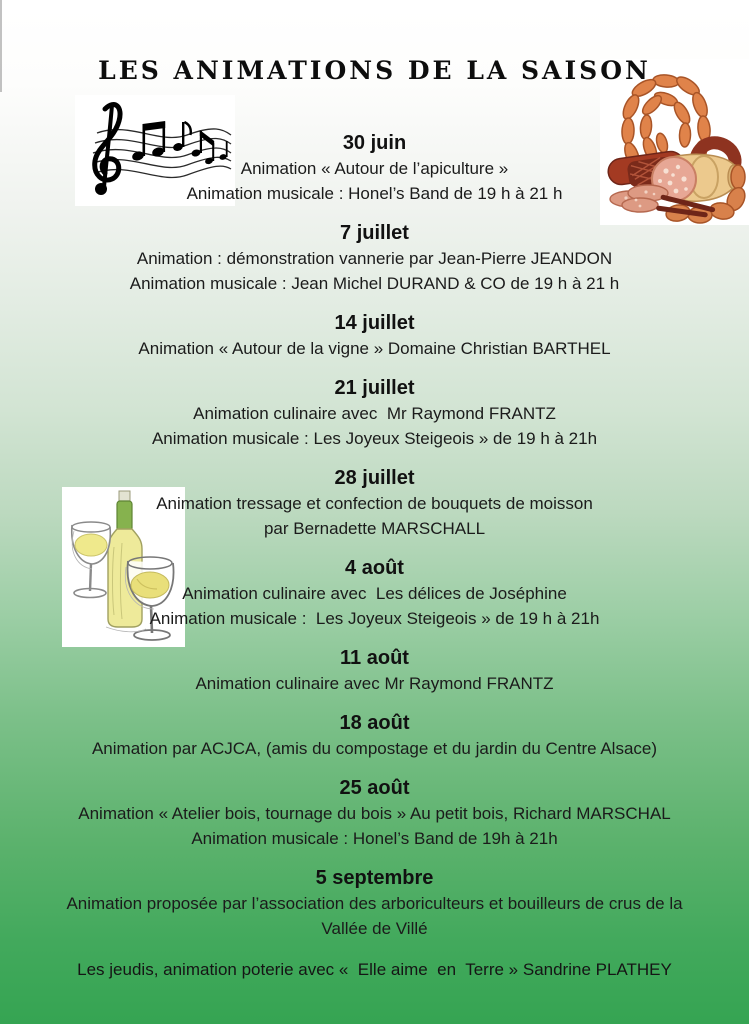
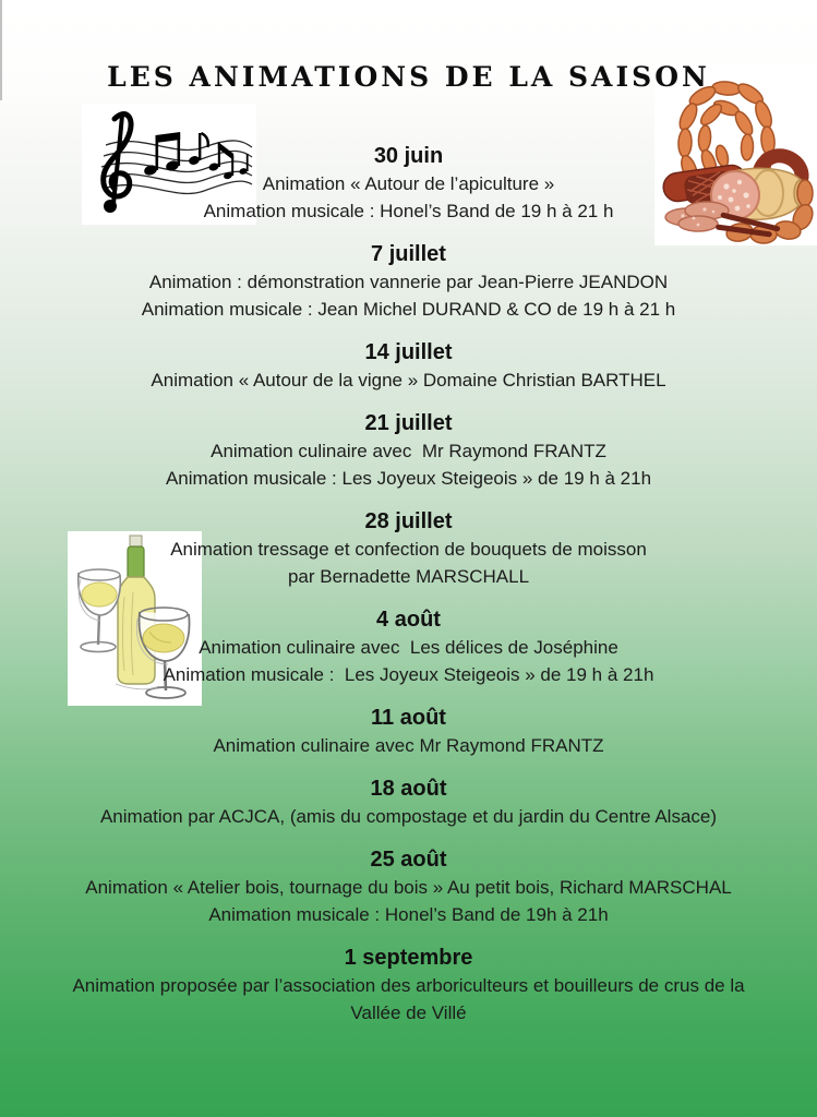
  LES ANIMATIONS DE LA SAISON
  30 juin
  Animation « Autour de l’apiculture »
  Animation musicale : Honel’s Band de 19 h à 21 h
  7 juillet
  Animation : démonstration vannerie par Jean-Pierre JEANDON
  Animation musicale : Jean Michel DURAND & CO de 19 h à 21 h
  14 juillet
  Animation « Autour de la vigne » Domaine Christian BARTHEL
  21 juillet
  Animation culinaire avec Mr Raymond FRANTZ
  Animation musicale : Les Joyeux Steigeois » de 19 h à 21h
  28 juillet
  Animation tressage et confection de bouquets de moisson
  par Bernadette MARSCHALL
  4 août
  Animation culinaire avec Les délices de Joséphine
  Animation musicale : Les Joyeux Steigeois » de 19 h à 21h
  11 août
  Animation culinaire avec Mr Raymond FRANTZ
  18 août
  Animation par ACJCA, (amis du compostage et du jardin du Centre Alsace)
  25 août
  Animation « Atelier bois, tournage du bois » Au petit bois, Richard MARSCHAL
  Animation musicale : Honel’s Band de 19h à 21h
- 5 septembre
+ 1 septembre
  Animation proposée par l’association des arboriculteurs et bouilleurs de crus de la
  Vallée de Villé
- Les jeudis, animation poterie avec « Elle aime en Terre » Sandrine PLATHEY
